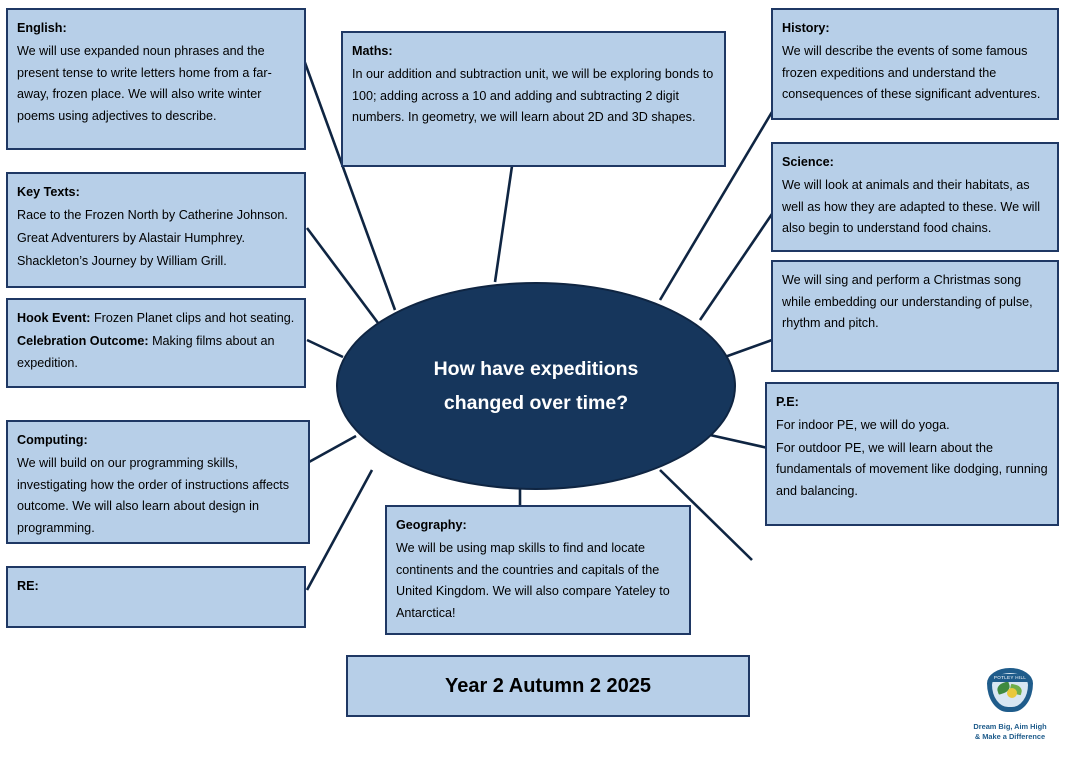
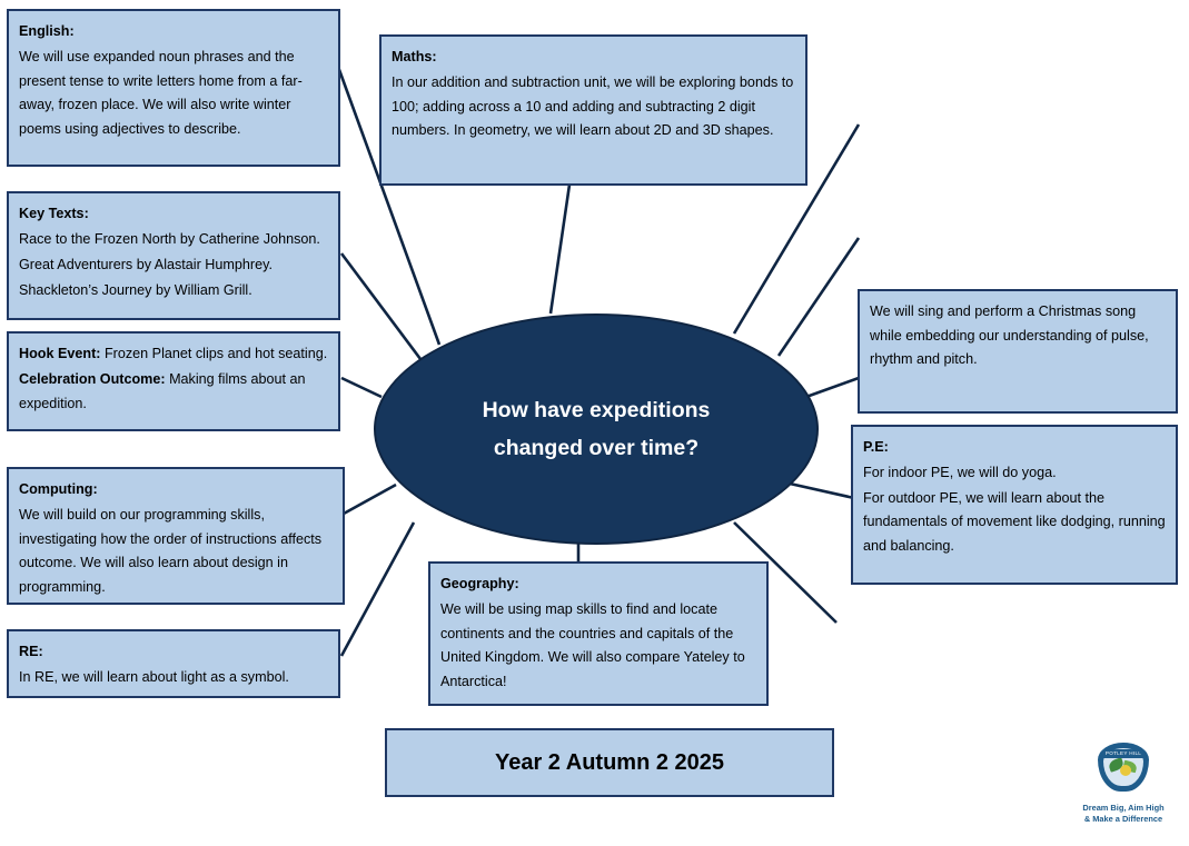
  English:
  We will use expanded noun phrases and the present tense to write letters home from a far-away, frozen place. We will also write winter poems using adjectives to describe.
  Key Texts:
  Race to the Frozen North by Catherine Johnson.
  Great Adventurers by Alastair Humphrey.
  Shackleton’s Journey by William Grill.
  Hook Event: Frozen Planet clips and hot seating.
  Celebration Outcome: Making films about an expedition.
  Computing:
  We will build on our programming skills, investigating how the order of instructions affects outcome. We will also learn about design in programming.
  RE:
+ In RE, we will learn about light as a symbol.
  Maths:
  In our addition and subtraction unit, we will be exploring bonds to 100; adding across a 10 and adding and subtracting 2 digit numbers. In geometry, we will learn about 2D and 3D shapes.
  Geography:
  We will be using map skills to find and locate continents and the countries and capitals of the United Kingdom. We will also compare Yateley to Antarctica!
- History:
- We will describe the events of some famous frozen expeditions and understand the consequences of these significant adventures.
- Science:
- We will look at animals and their habitats, as well as how they are adapted to these. We will also begin to understand food chains.
  We will sing and perform a Christmas song while embedding our understanding of pulse, rhythm and pitch.
  P.E:
  For indoor PE, we will do yoga.
  For outdoor PE, we will learn about the fundamentals of movement like dodging, running and balancing.
  How have expeditions
  changed over time?
  Year 2 Autumn 2 2025
  Dream Big, Aim High
  & Make a Difference
